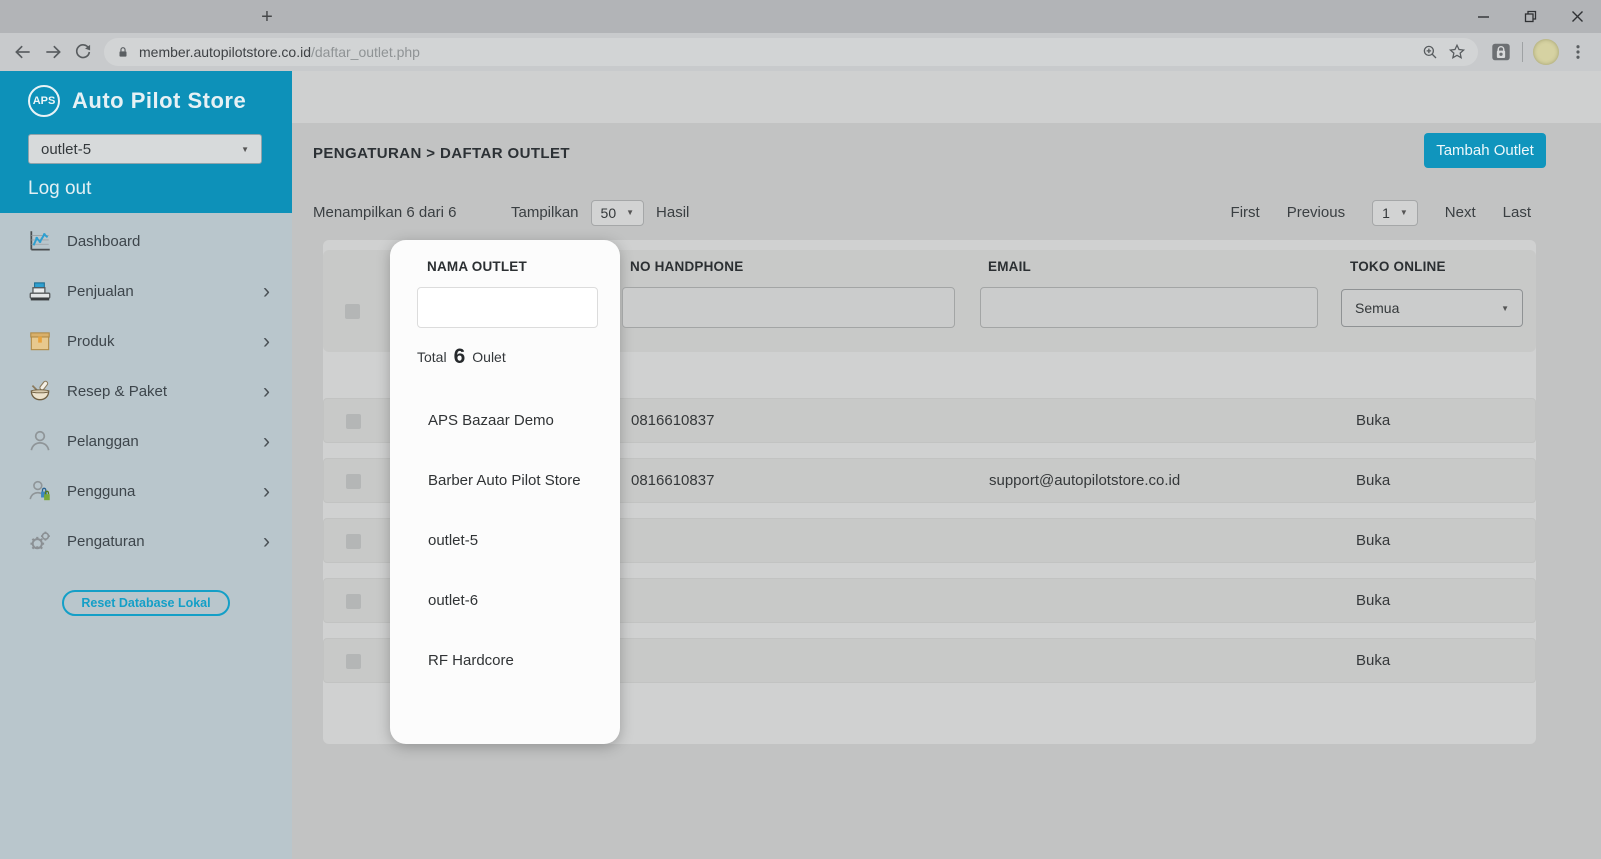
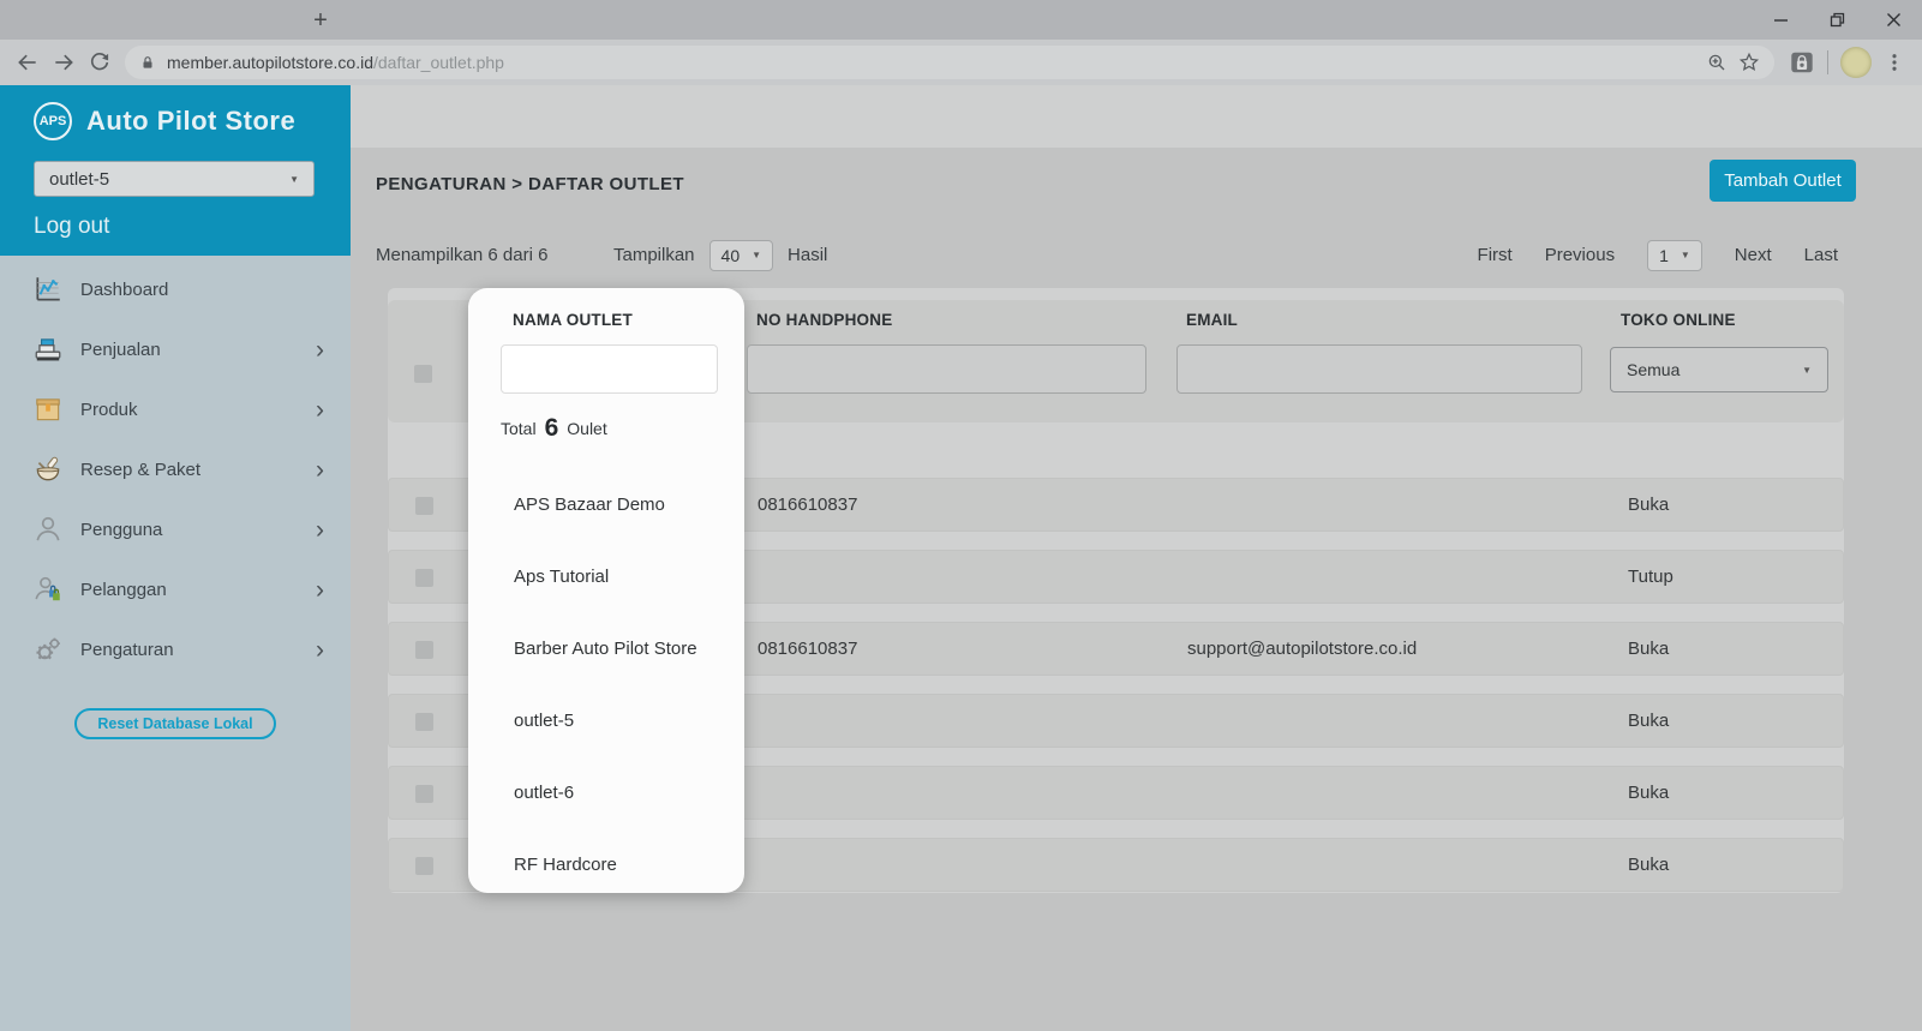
  +
  member.autopilotstore.co.id/daftar_outlet.php
  APS
  Auto Pilot Store
  outlet-5
  ▼
  Log out
  Dashboard
  Penjualan
  ›
  Produk
  ›
  Resep & Paket
  ›
- Pelanggan
+ Pengguna
  ›
- Pengguna
+ Pelanggan
  ›
  Pengaturan
  ›
  Reset Database Lokal
  PENGATURAN > DAFTAR OUTLET
  Tambah Outlet
  Menampilkan 6 dari 6
  Tampilkan
- 50
+ 40
  ▼
  Hasil
  First
  Previous
  1
  ▼
  Next
  Last
  NAMA OUTLET
  NO HANDPHONE
  EMAIL
  TOKO ONLINE
  Semua
  ▼
  Total
  6
  Oulet
  APS Bazaar Demo
  0816610837
  Buka
+ Aps Tutorial
+ Tutup
  Barber Auto Pilot Store
  0816610837
  support@autopilotstore.co.id
  Buka
  outlet-5
  Buka
  outlet-6
  Buka
  RF Hardcore
  Buka
